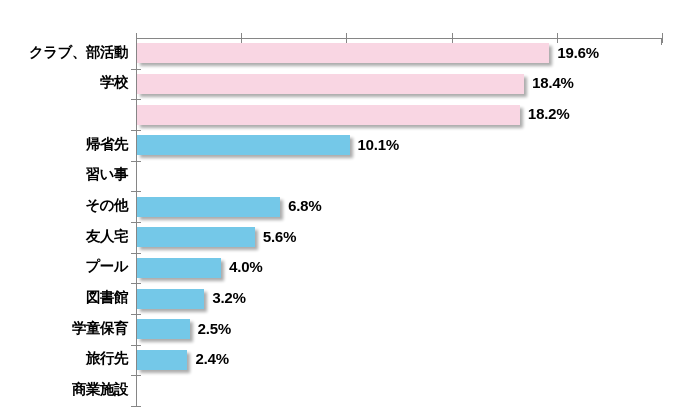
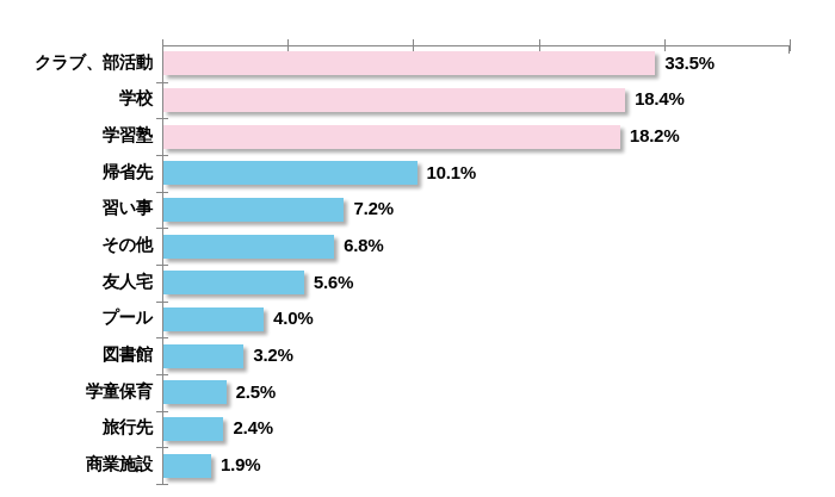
  クラブ、部活動
- 19.6%
+ 33.5%
  学校
  18.4%
+ 学習塾
  18.2%
  帰省先
  10.1%
  習い事
+ 7.2%
  その他
  6.8%
  友人宅
  5.6%
  プール
  4.0%
  図書館
  3.2%
  学童保育
  2.5%
  旅行先
  2.4%
  商業施設
+ 1.9%
